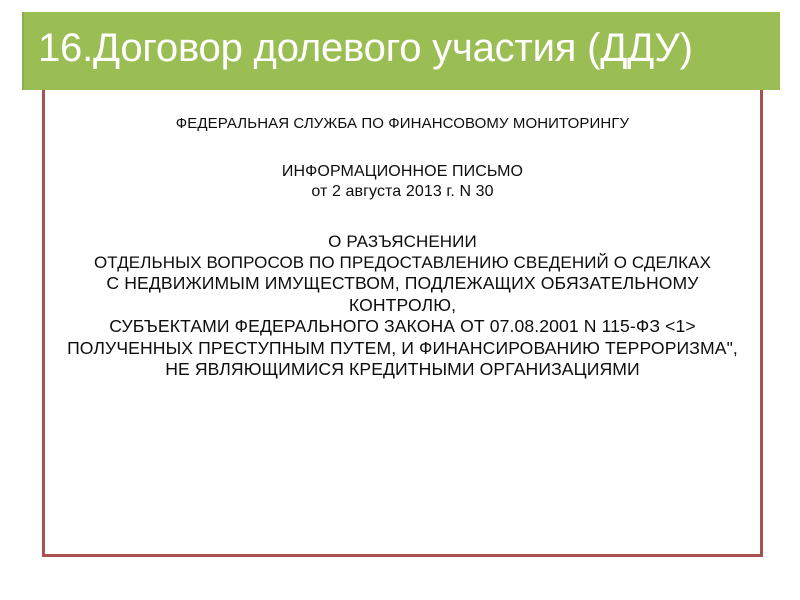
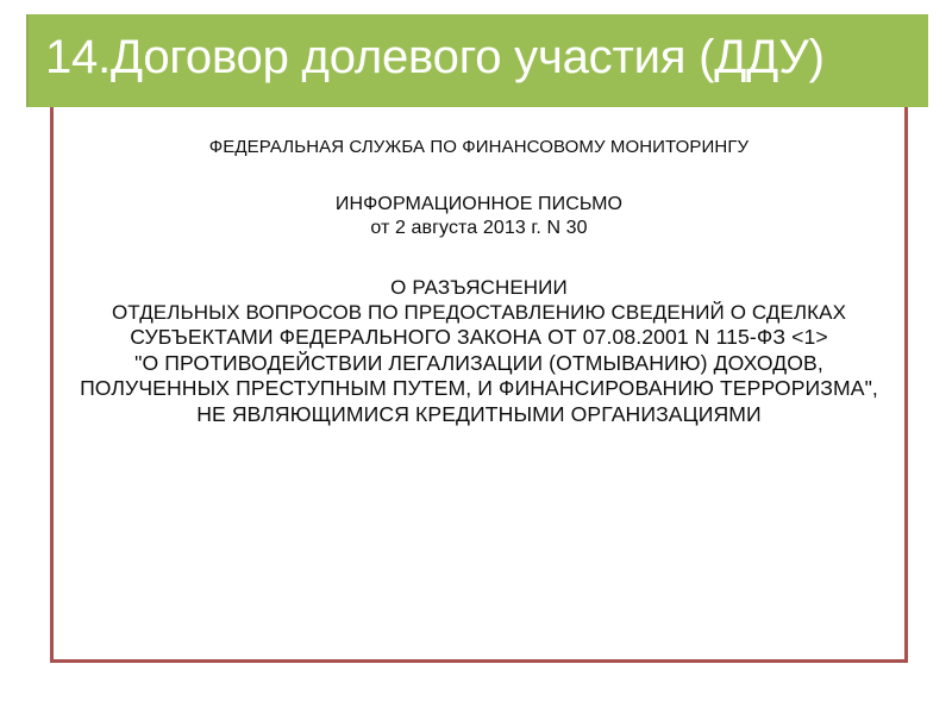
  ФЕДЕРАЛЬНАЯ СЛУЖБА ПО ФИНАНСОВОМУ МОНИТОРИНГУ
  ИНФОРМАЦИОННОЕ ПИСЬМО
  от 2 августа 2013 г. N 30
  О РАЗЪЯСНЕНИИ
  ОТДЕЛЬНЫХ ВОПРОСОВ ПО ПРЕДОСТАВЛЕНИЮ СВЕДЕНИЙ О СДЕЛКАХ
- С НЕДВИЖИМЫМ ИМУЩЕСТВОМ, ПОДЛЕЖАЩИХ ОБЯЗАТЕЛЬНОМУ КОНТРОЛЮ,
  СУБЪЕКТАМИ ФЕДЕРАЛЬНОГО ЗАКОНА ОТ 07.08.2001 N 115-ФЗ <1>
+ "О ПРОТИВОДЕЙСТВИИ ЛЕГАЛИЗАЦИИ (ОТМЫВАНИЮ) ДОХОДОВ,
  ПОЛУЧЕННЫХ ПРЕСТУПНЫМ ПУТЕМ, И ФИНАНСИРОВАНИЮ ТЕРРОРИЗМА",
  НЕ ЯВЛЯЮЩИМИСЯ КРЕДИТНЫМИ ОРГАНИЗАЦИЯМИ
- 16.Договор долевого участия (ДДУ)
+ 14.Договор долевого участия (ДДУ)
